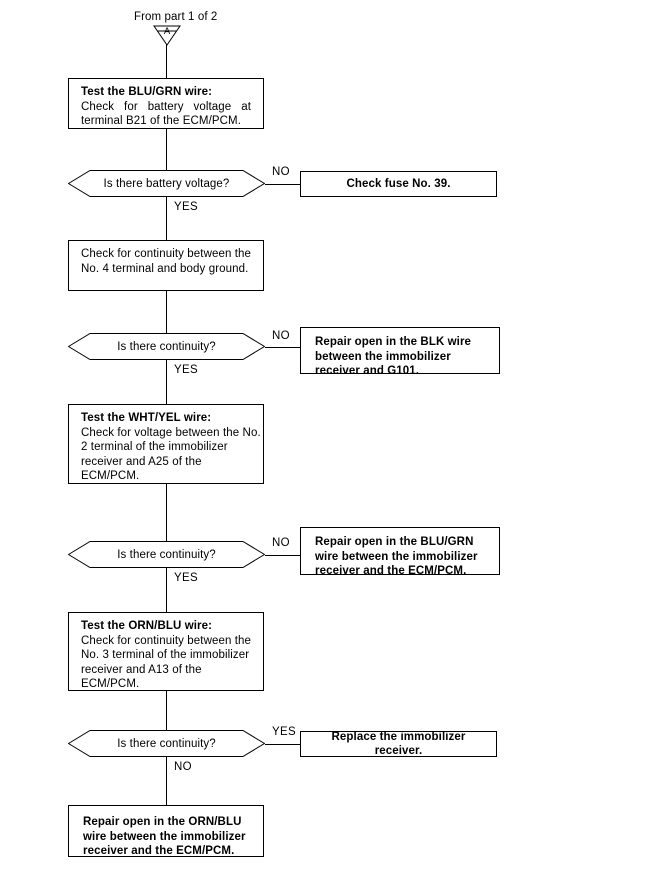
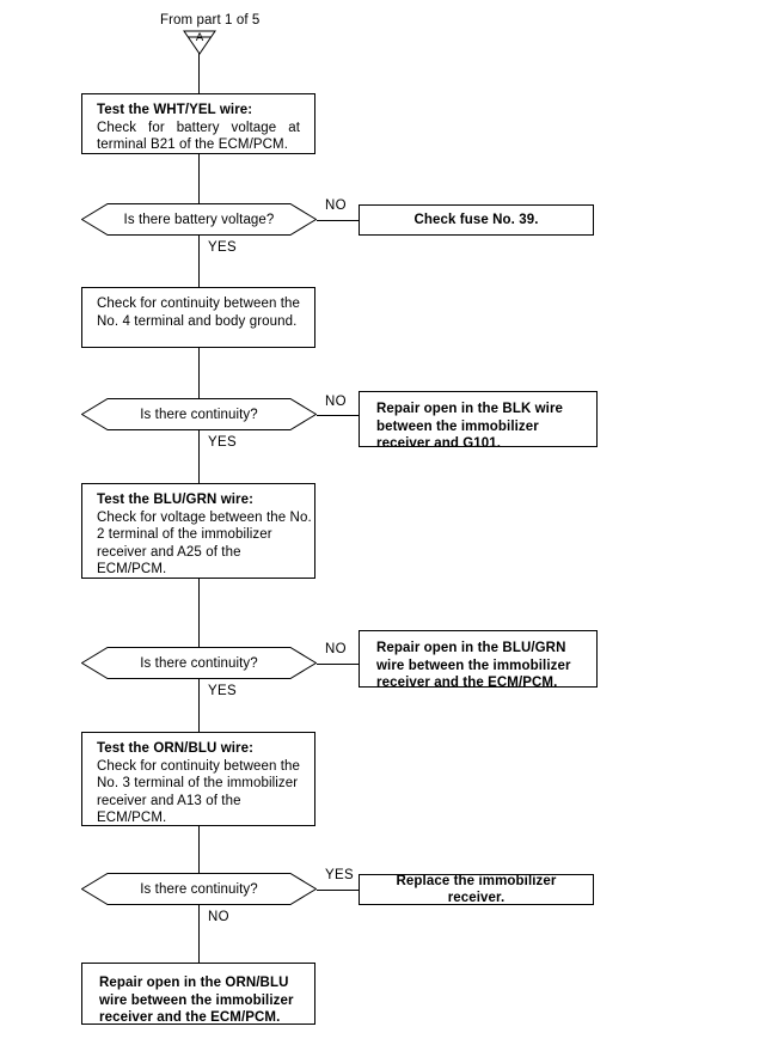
- From part 1 of 2
+ From part 1 of 5
  A
- Test the BLU/GRN wire:
+ Test the WHT/YEL wire:
  Check for battery voltage at terminal B21 of the ECM/PCM.
  Is there battery voltage?
  NO
  YES
  Check fuse No. 39.
  Check for continuity between the No. 4 terminal and body ground.
  Is there continuity?
  NO
  YES
  Repair open in the BLK wire between the immobilizer receiver and G101.
- Test the WHT/YEL wire:
+ Test the BLU/GRN wire:
  Check for voltage between the No. 2 terminal of the immobilizer receiver and A25 of the ECM/PCM.
  Is there continuity?
  NO
  YES
  Repair open in the BLU/GRN wire between the immobilizer receiver and the ECM/PCM.
  Test the ORN/BLU wire:
  Check for continuity between the No. 3 terminal of the immobilizer receiver and A13 of the ECM/PCM.
  Is there continuity?
  YES
  NO
  Replace the immobilizer receiver.
  Repair open in the ORN/BLU wire between the immobilizer receiver and the ECM/PCM.
